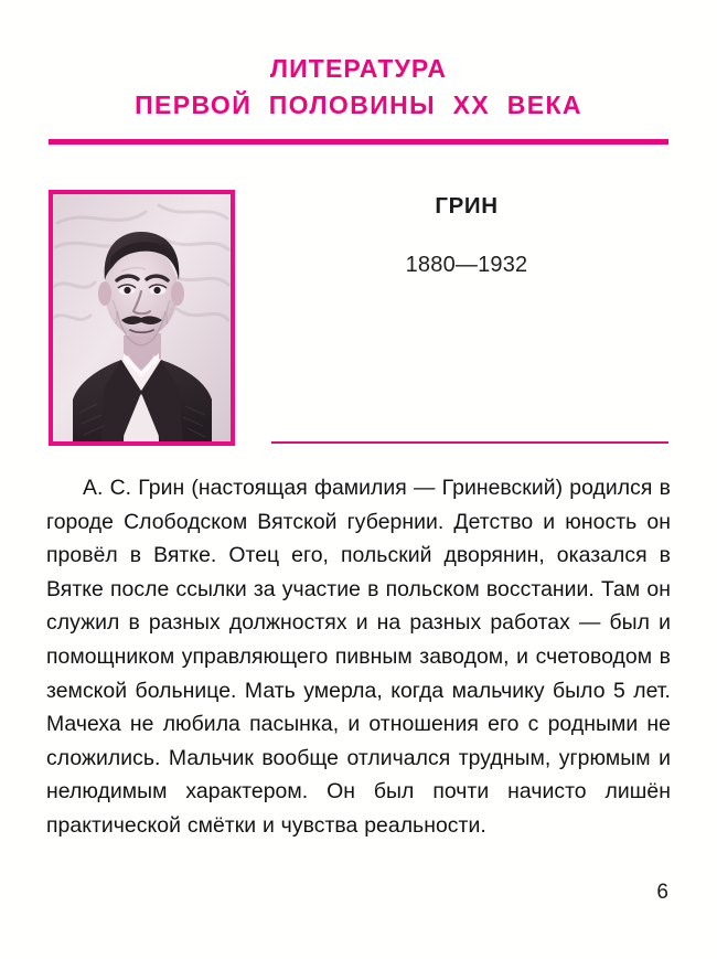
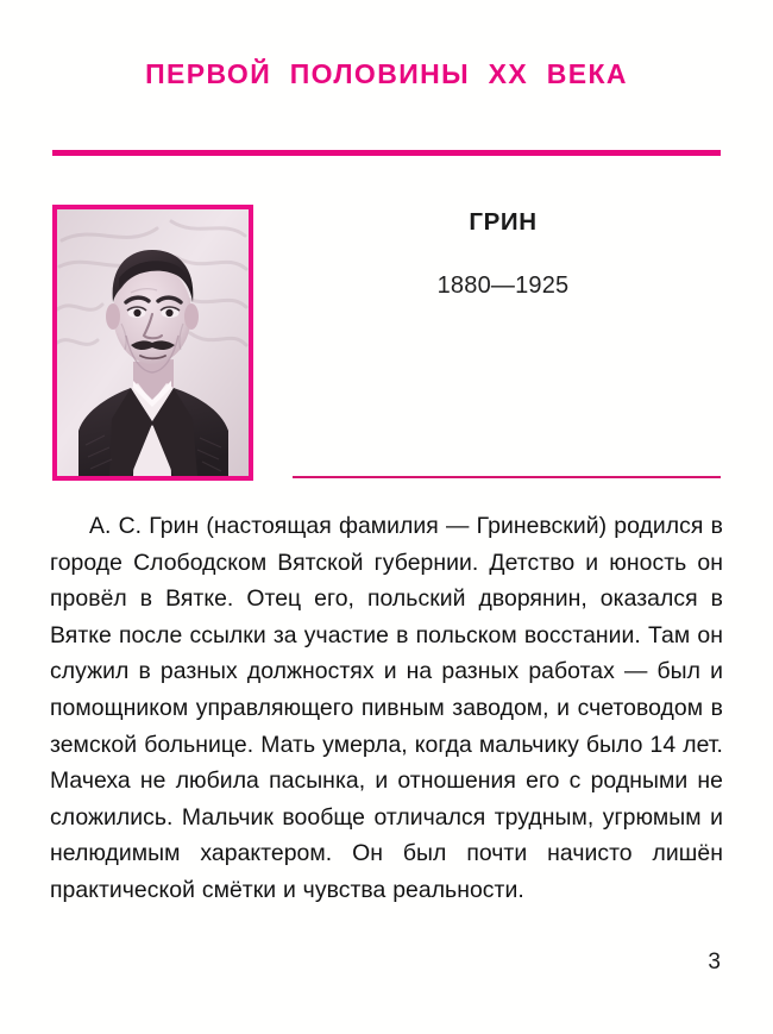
- ЛИТЕРАТУРА
  ПЕРВОЙ ПОЛОВИНЫ XX ВЕКА
  ГРИН
- 1880—1932
+ 1880—1925
- А. С. Грин (настоящая фамилия — Гриневский) родился в городе Слободском Вятской губернии. Детство и юность он провёл в Вятке. Отец его, польский дворянин, оказался в Вятке после ссылки за участие в польском восстании. Там он служил в разных должностях и на разных работах — был и помощником управляющего пивным заводом, и счетоводом в земской больнице. Мать умерла, когда мальчику было 5 лет. Мачеха не любила пасынка, и отношения его с родными не сложились. Мальчик вообще отличался трудным, угрюмым и нелюдимым характером. Он был почти начисто лишён практической смётки и чувства реальности.
+ А. С. Грин (настоящая фамилия — Гриневский) родился в городе Слободском Вятской губернии. Детство и юность он провёл в Вятке. Отец его, польский дворянин, оказался в Вятке после ссылки за участие в польском восстании. Там он служил в разных должностях и на разных работах — был и помощником управляющего пивным заводом, и счетоводом в земской больнице. Мать умерла, когда мальчику было 14 лет. Мачеха не любила пасынка, и отношения его с родными не сложились. Мальчик вообще отличался трудным, угрюмым и нелюдимым характером. Он был почти начисто лишён практической смётки и чувства реальности.
- 6
+ 3
